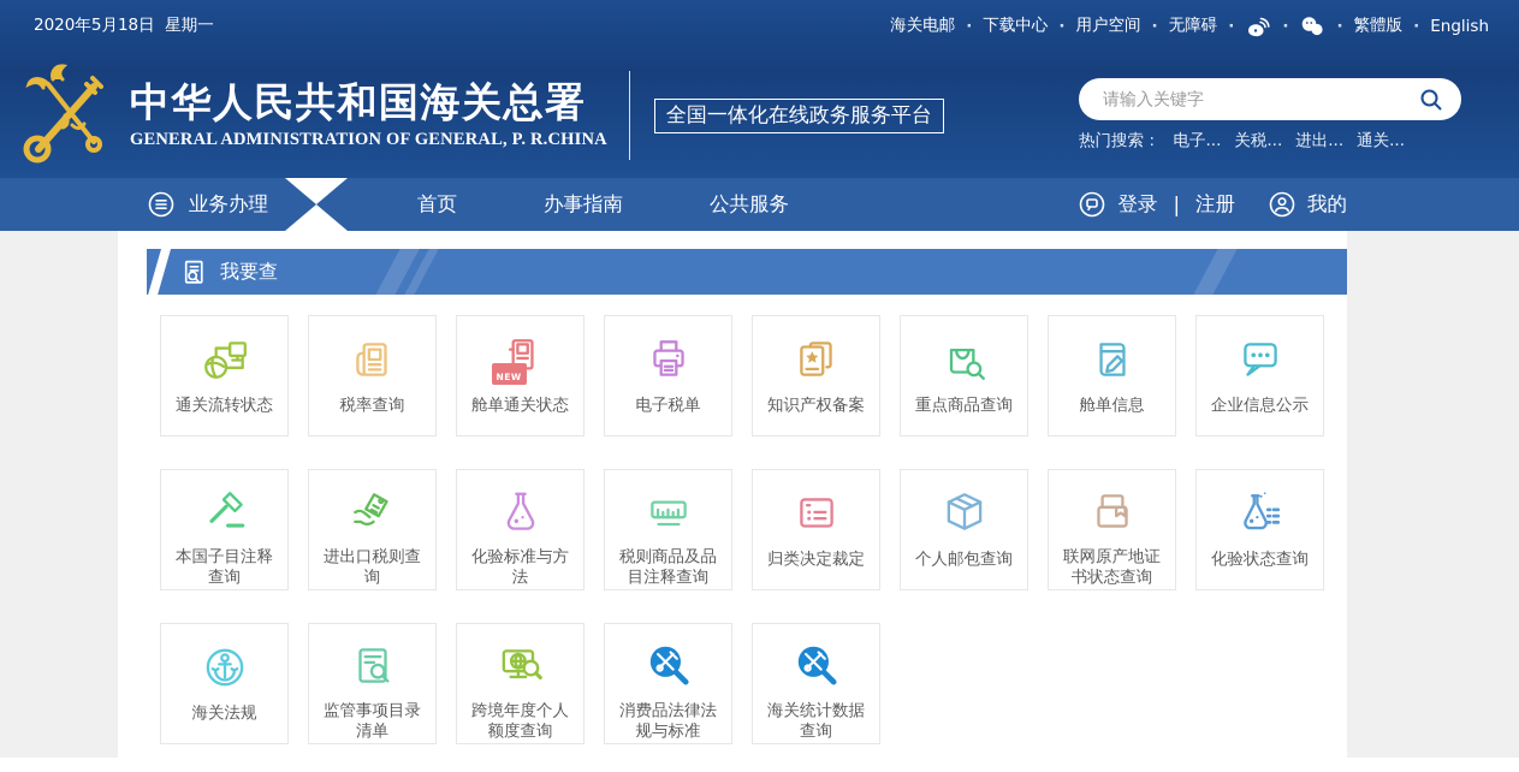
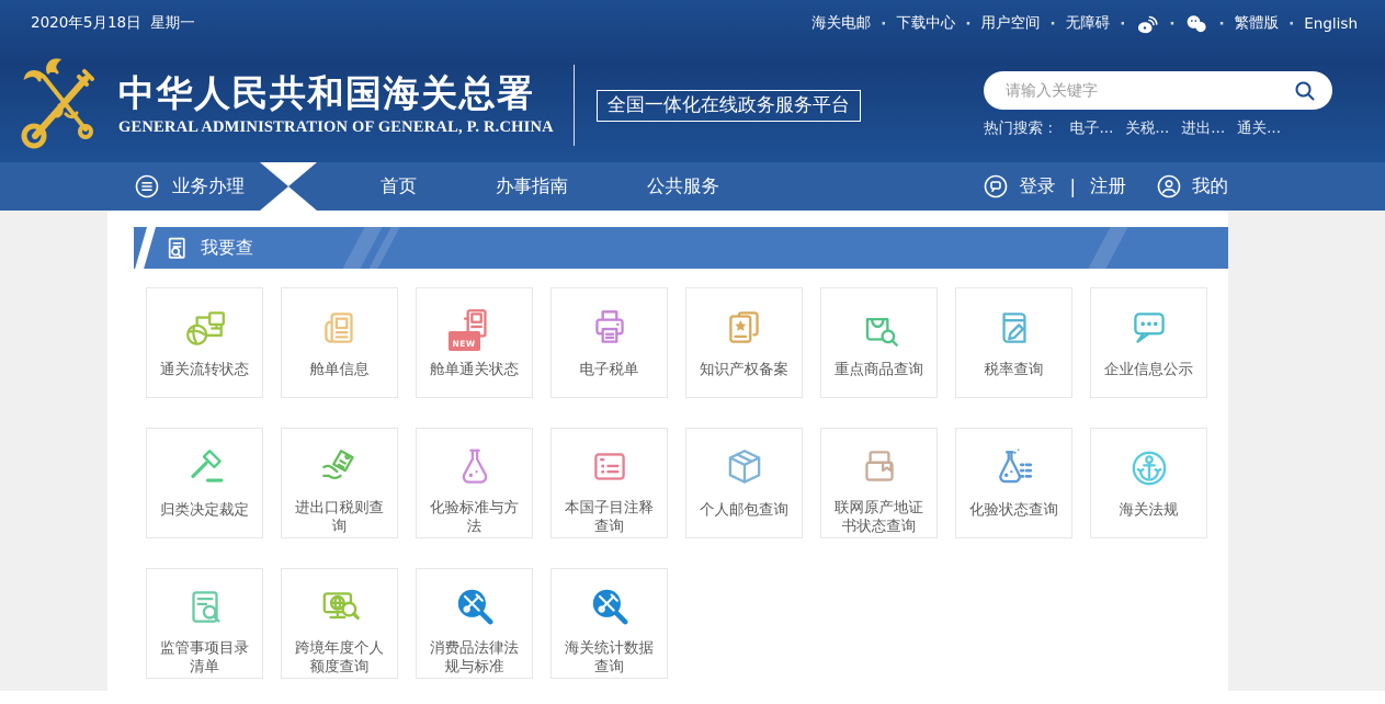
  2020年5月18日 星期一
  海关电邮
  ·
  下载中心
  ·
  用户空间
  ·
  无障碍
  ·
  ·
  ·
  繁體版
  ·
  English
  中华人民共和国海关总署
  GENERAL ADMINISTRATION OF GENERAL, P. R.CHINA
  全国一体化在线政务服务平台
  请输入关键字
  热门搜索：
  电子...
  关税...
  进出...
  通关...
  业务办理
  首页
  办事指南
  公共服务
  登录
  |
  注册
  我的
  我要查
  通关流转状态
- 税率查询
+ 舱单信息
  NEW
  舱单通关状态
  电子税单
  知识产权备案
  重点商品查询
- 舱单信息
+ 税率查询
  企业信息公示
- 本国子目注释查询
+ 归类决定裁定
  进出口税则查询
  化验标准与方法
- 税则商品及品目注释查询
- 归类决定裁定
+ 本国子目注释查询
  个人邮包查询
  联网原产地证书状态查询
  化验状态查询
  海关法规
  监管事项目录清单
  跨境年度个人额度查询
  消费品法律法规与标准
  海关统计数据查询
